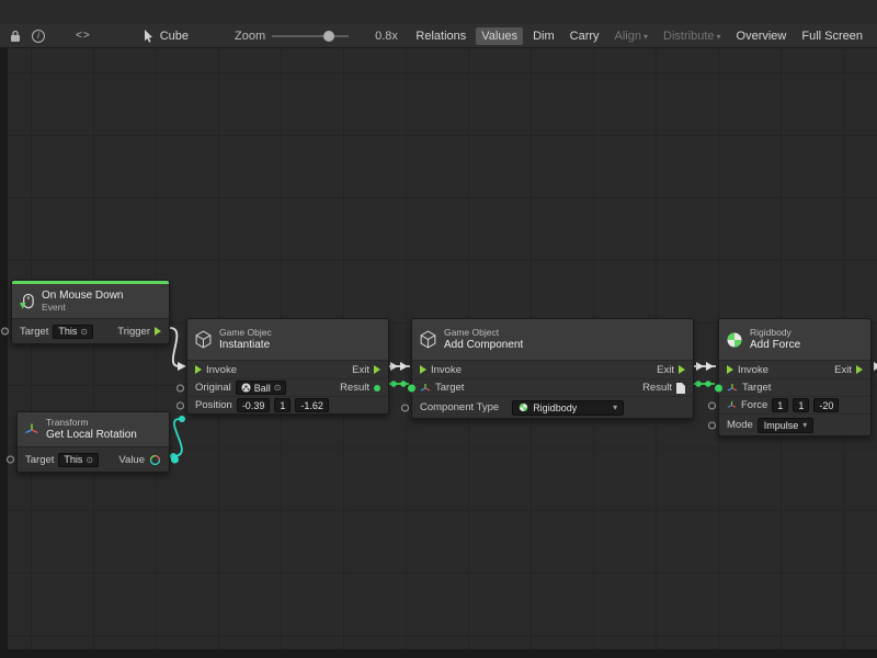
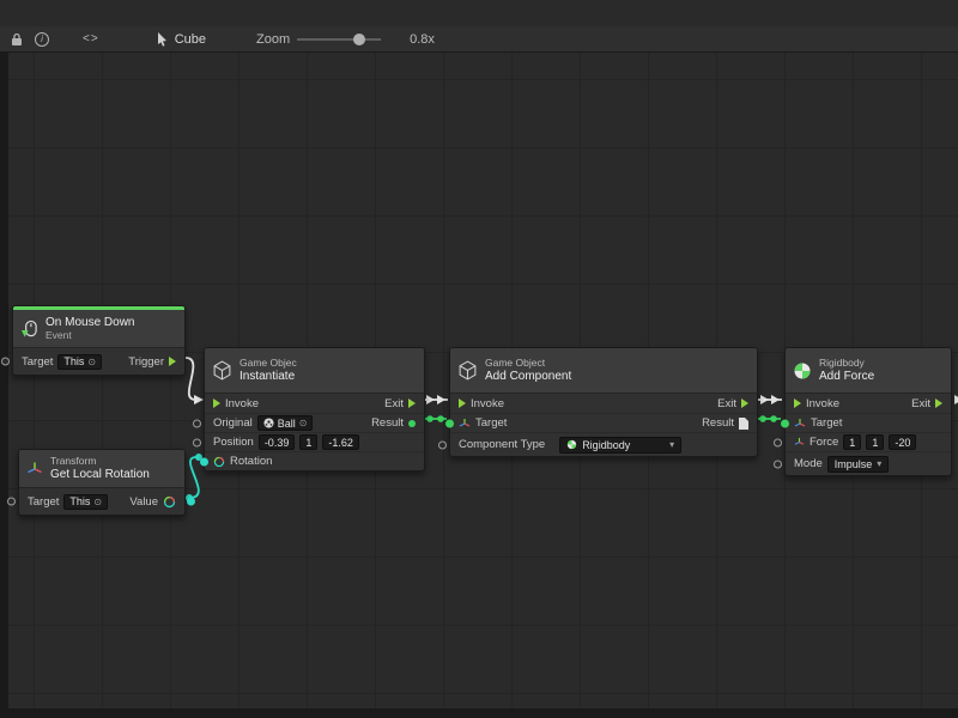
  i
  <>
  Cube
  Zoom
  0.8x
- Relations
- Values
- Dim
- Carry
- Align ▾
- Distribute ▾
- Overview
- Full Screen
  On Mouse Down
  Event
  Target
  This
  ⊙
  Trigger
  Transform
  Get Local Rotation
  Target
  This
  ⊙
  Value
  Game Objec
  Instantiate
  Invoke
  Exit
  Original
  Ball
  ⊙
  Result
  Position
  -0.39
  1
  -1.62
+ Rotation
  Game Object
  Add Component
  Invoke
  Exit
  Target
  Result
  Component Type
  Rigidbody
  ▾
  Rigidbody
  Add Force
  Invoke
  Exit
  Target
  Force
  1
  1
  -20
  Mode
  Impulse
  ▾
